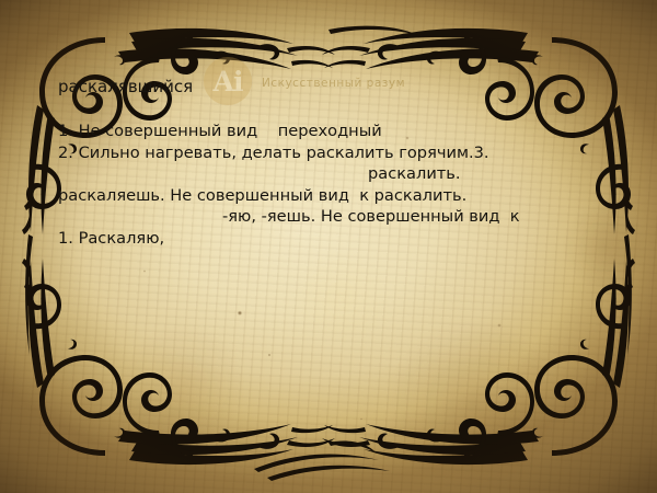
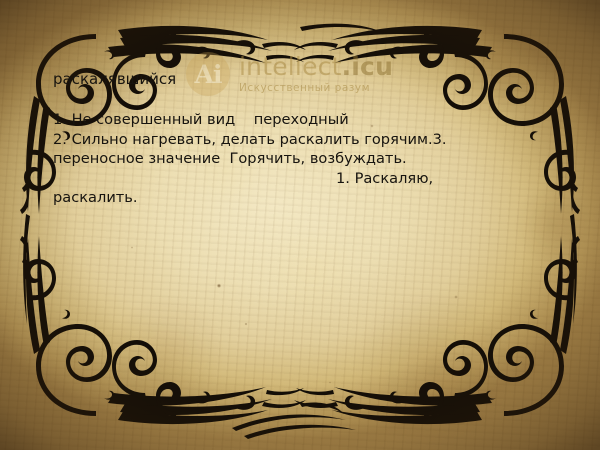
  Ai
+ intellect.icu
  Искусственный разум
  раскалявшийся
  1. Не совершенный вид переходный
  2. Сильно нагревать, делать раскалить горячим.3.
+ переносное значение Горячить, возбуждать.
- раскалить.
+ 1. Раскаляю,
- раскаляешь. Не совершенный вид к раскалить.
- -яю, -яешь. Не совершенный вид к
- 1. Раскаляю,
+ раскалить.
